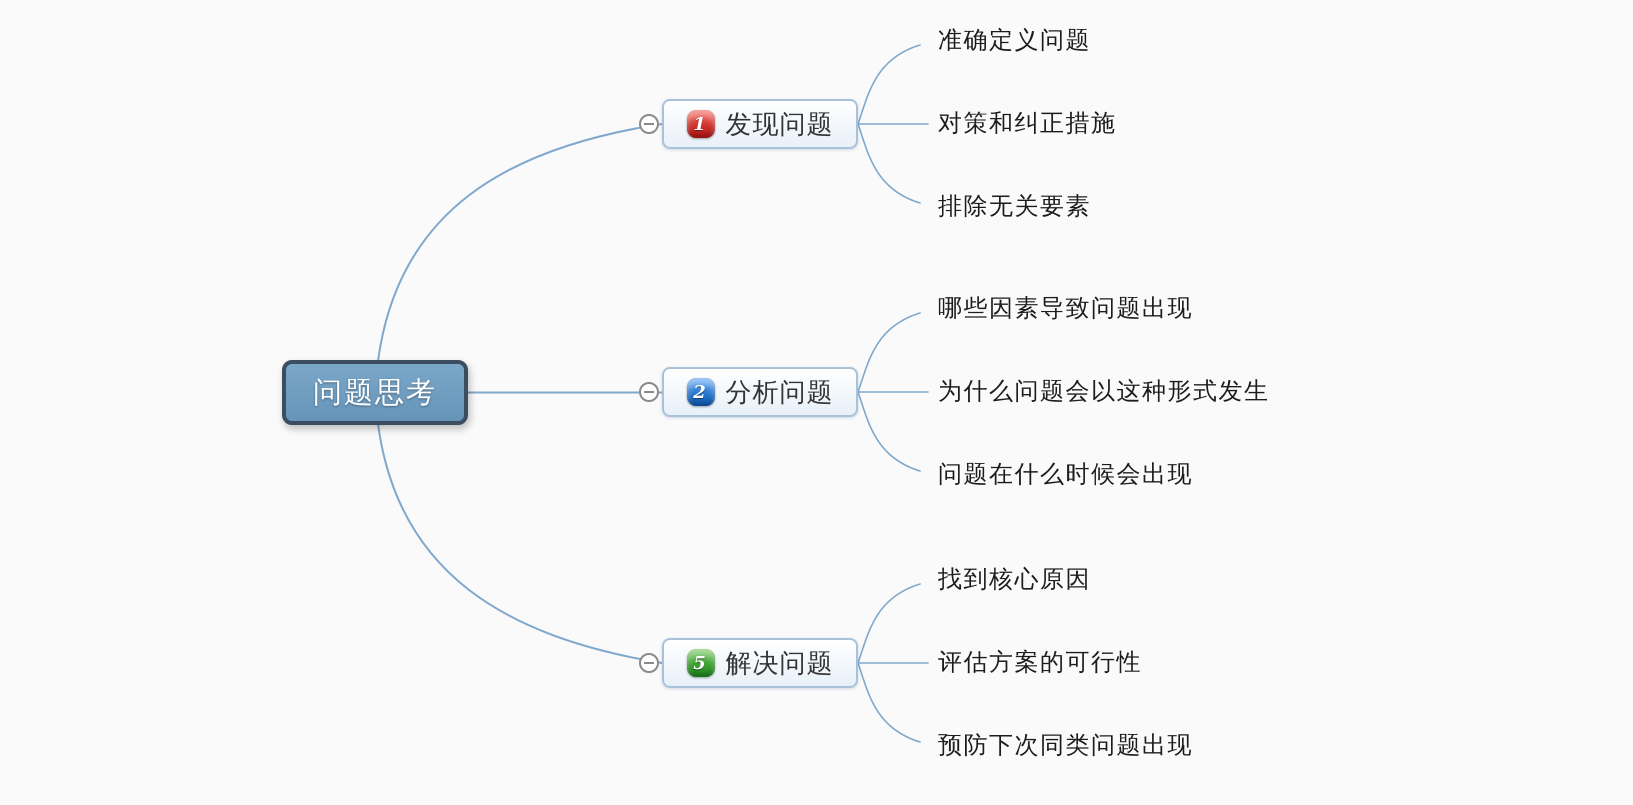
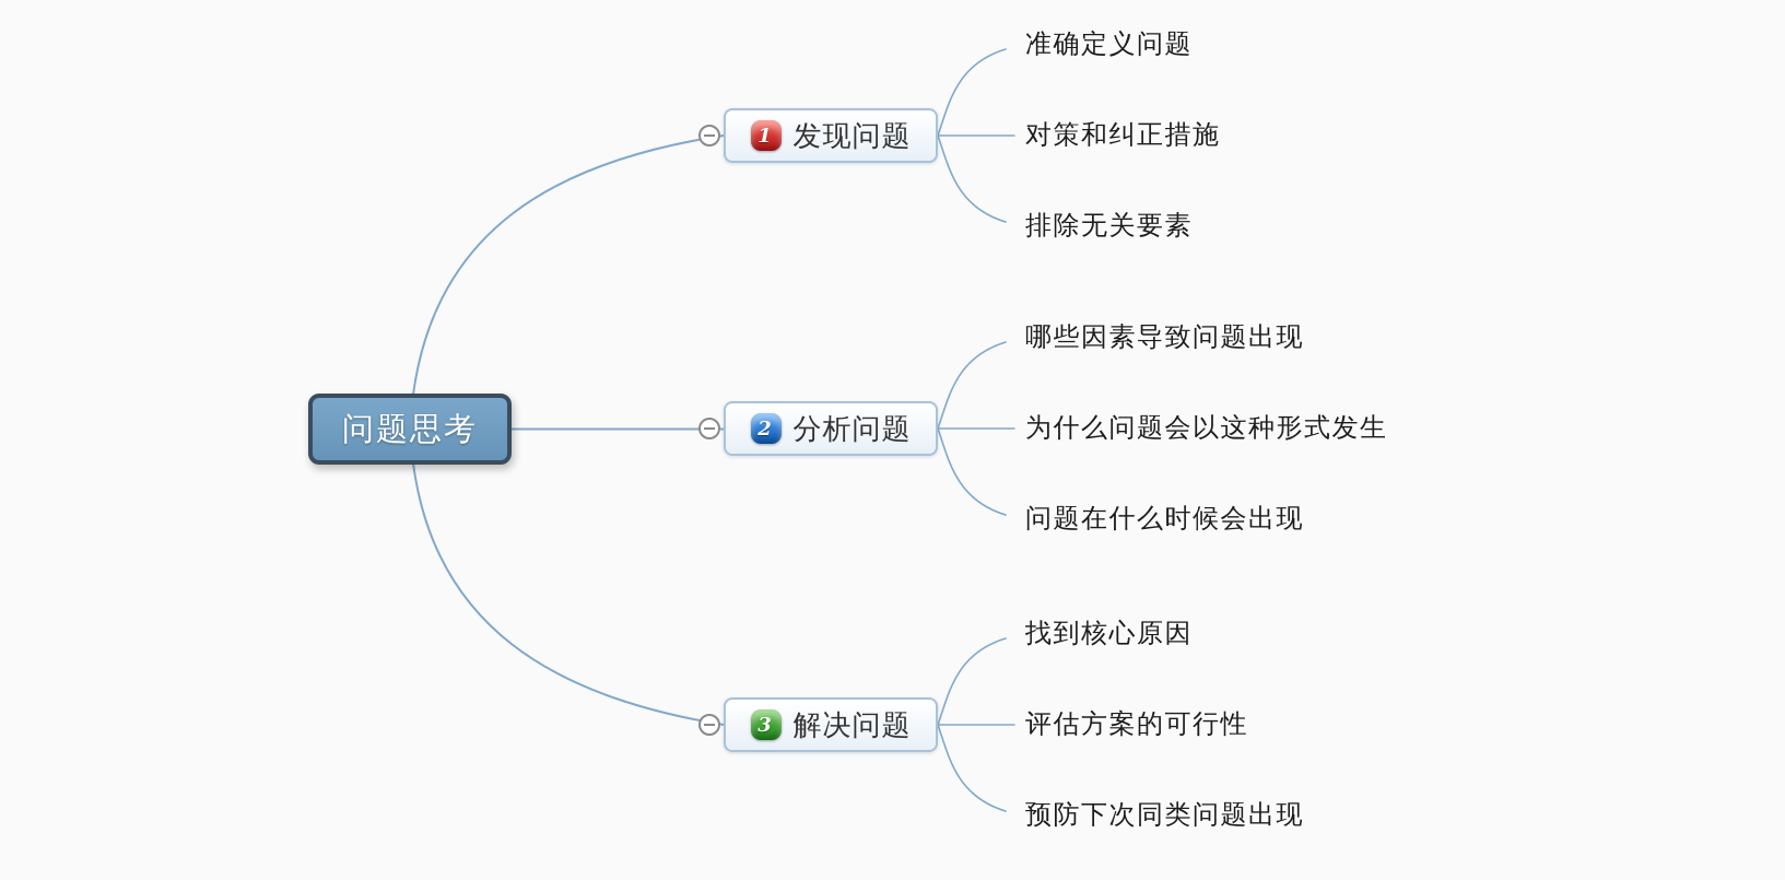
  问题思考
  1
  发现问题
  准确定义问题
  对策和纠正措施
  排除无关要素
  2
  分析问题
  哪些因素导致问题出现
  为什么问题会以这种形式发生
  问题在什么时候会出现
- 5
+ 3
  解决问题
  找到核心原因
  评估方案的可行性
  预防下次同类问题出现
